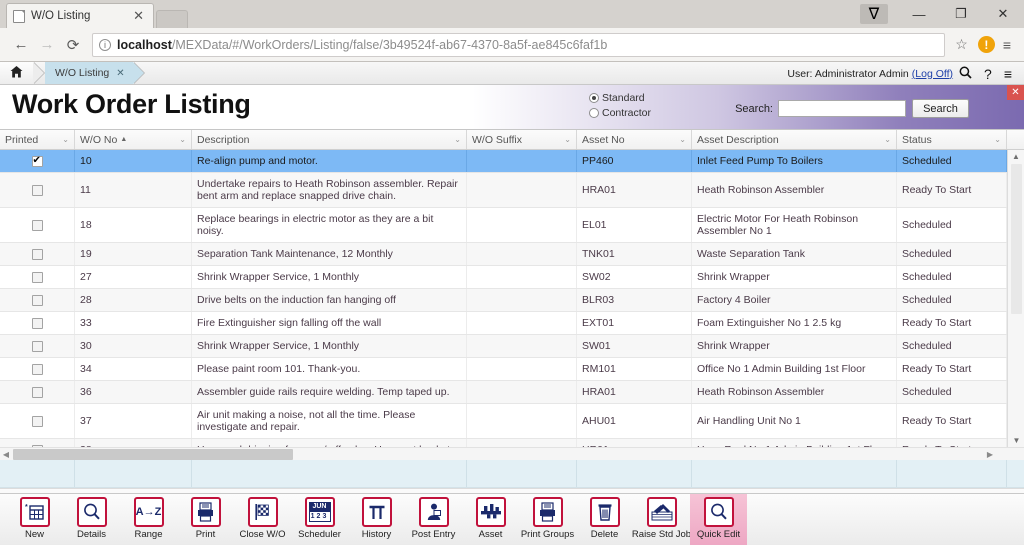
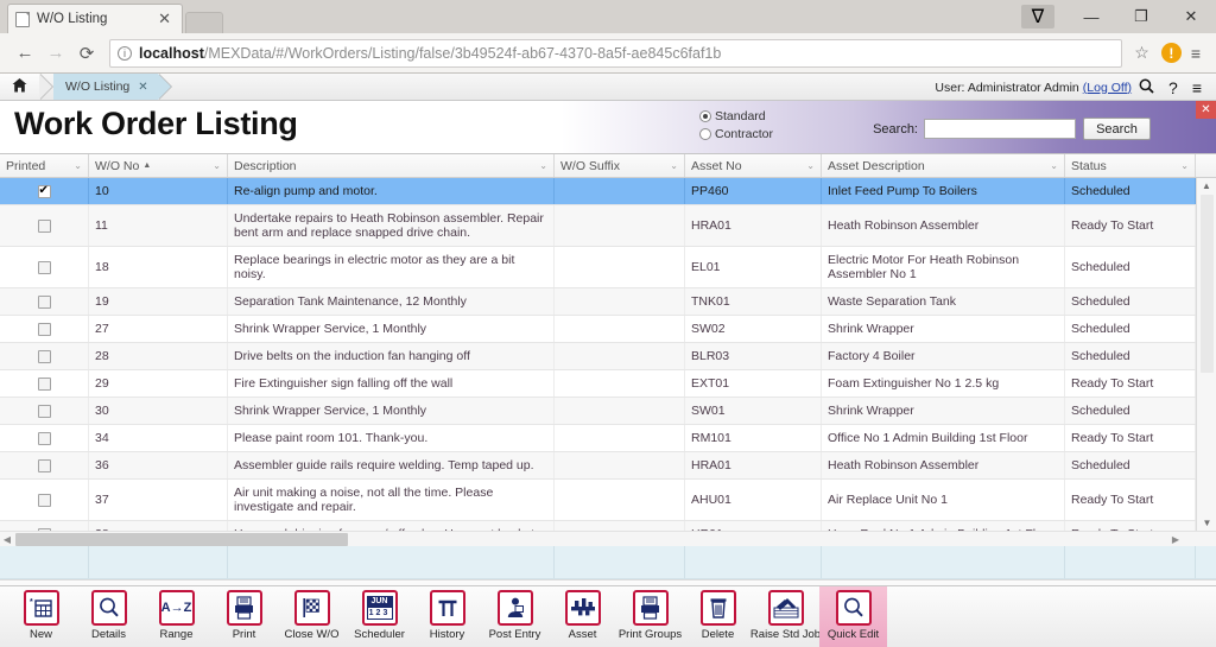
  W/O Listing
  ✕
  ᐁ
  —
  ❐
  ✕
  ←
  →
  ⟳
  i
  localhost
  /MEXData/#/WorkOrders/Listing/false/3b49524f-ab67-4370-8a5f-ae845c6faf1b
  ☆
  !
  ≡
  W/O Listing
  ✕
  User: Administrator Admin
  (Log Off)
  ?
  ≡
  Work Order Listing
  Standard
  Contractor
  Search:
  Search
  ✕
  Printed
  ⌄
  W/O No
  ⌄
  Description
  ⌄
  W/O Suffix
  ⌄
  Asset No
  ⌄
  Asset Description
  ⌄
  Status
  ⌄
  10
  Re-align pump and motor.
  PP460
  Inlet Feed Pump To Boilers
  Scheduled
  11
  Undertake repairs to Heath Robinson assembler. Repair bent arm and replace snapped drive chain.
  HRA01
  Heath Robinson Assembler
  Ready To Start
  18
  Replace bearings in electric motor as they are a bit noisy.
  EL01
  Electric Motor For Heath Robinson Assembler No 1
  Scheduled
  19
  Separation Tank Maintenance, 12 Monthly
  TNK01
  Waste Separation Tank
  Scheduled
  27
  Shrink Wrapper Service, 1 Monthly
  SW02
  Shrink Wrapper
  Scheduled
  28
  Drive belts on the induction fan hanging off
  BLR03
  Factory 4 Boiler
  Scheduled
- 33
+ 29
  Fire Extinguisher sign falling off the wall
  EXT01
  Foam Extinguisher No 1 2.5 kg
  Ready To Start
  30
  Shrink Wrapper Service, 1 Monthly
  SW01
  Shrink Wrapper
  Scheduled
  34
  Please paint room 101. Thank-you.
  RM101
  Office No 1 Admin Building 1st Floor
  Ready To Start
  36
  Assembler guide rails require welding. Temp taped up.
  HRA01
  Heath Robinson Assembler
  Scheduled
  37
  Air unit making a noise, not all the time. Please investigate and repair.
  AHU01
- Air Handling Unit No 1
+ Air Replace Unit No 1
  Ready To Start
  ▲
  ▼
  ◀
  ▶
  New
  Details
  A→Z
  Range
  Print
  Close W/O
  Scheduler
  History
  Post Entry
  Asset
  Print Groups
  Delete
  Raise Std Job
  Quick Edit
